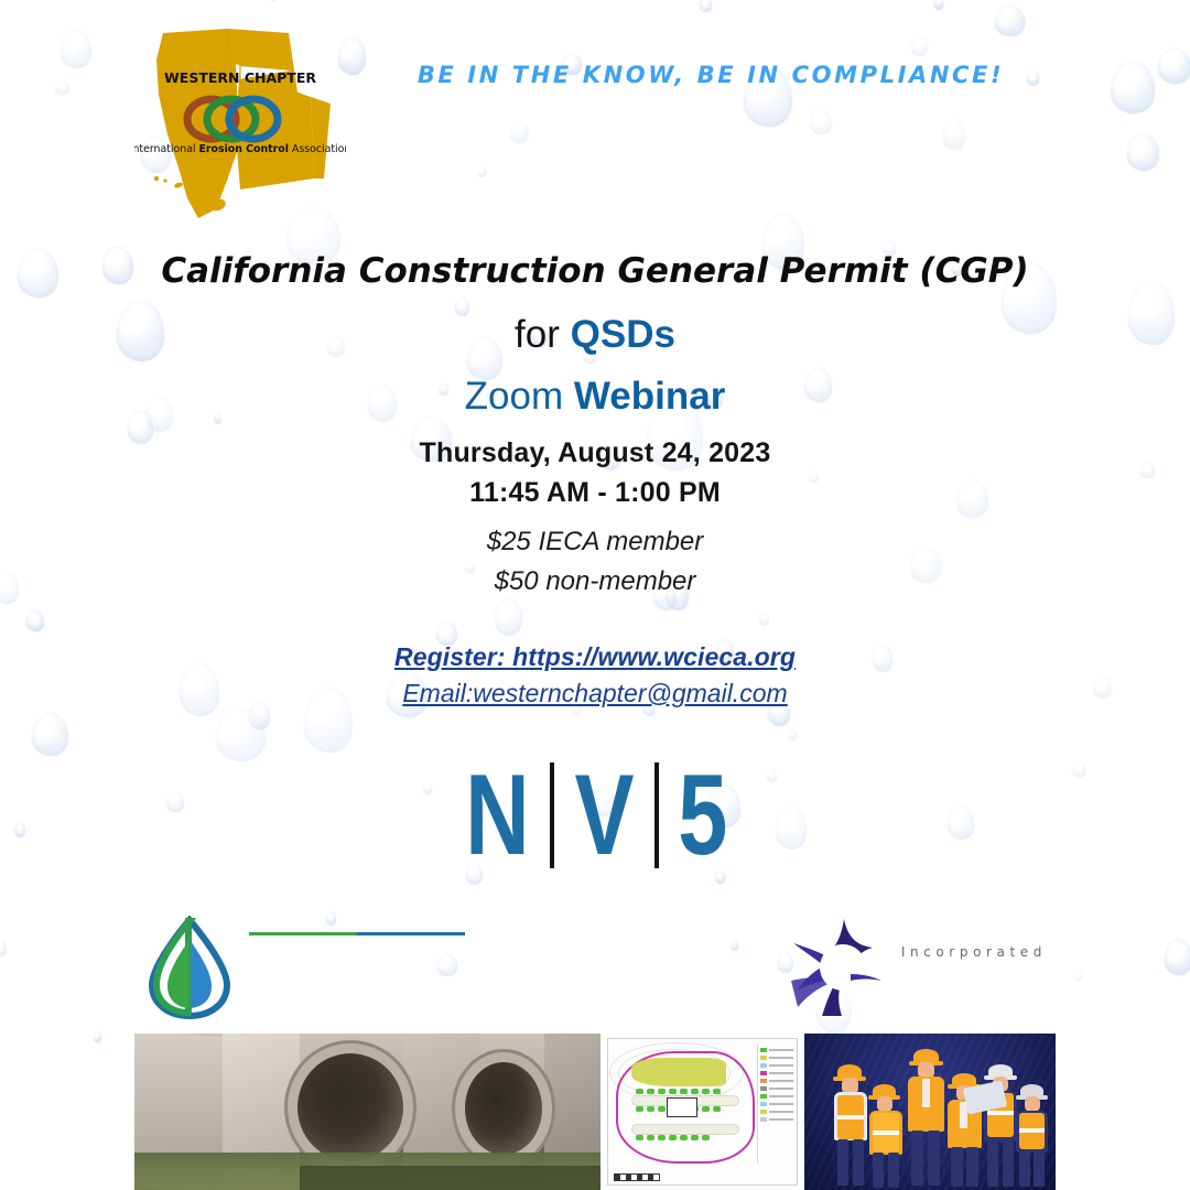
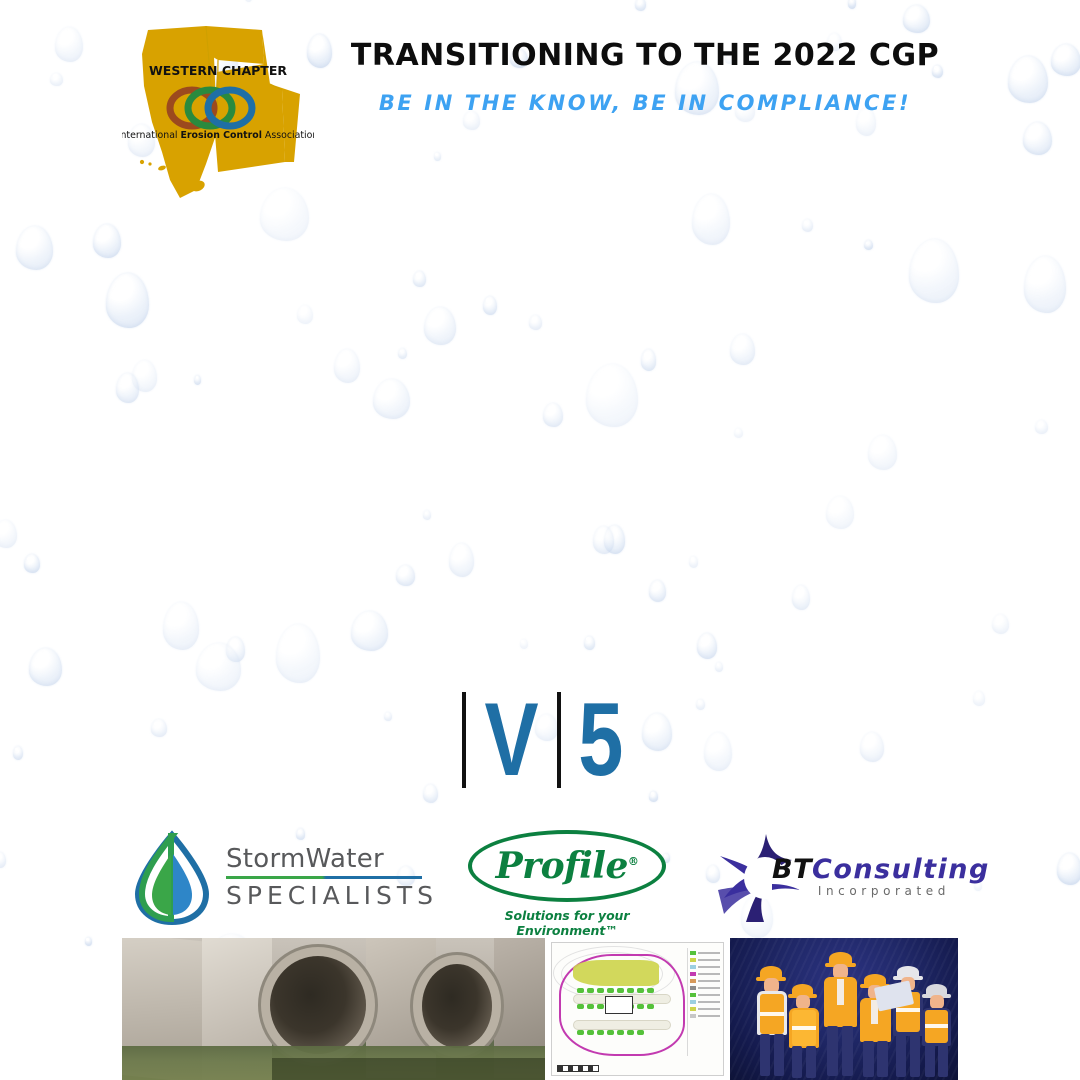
  WESTERN CHAPTER
  nternational Erosion Control Associatio
+ TRANSITIONING TO THE 2022 CGP
  BE IN THE KNOW, BE IN COMPLIANCE!
- California Construction General Permit (CGP)
- for QSDs
- Zoom Webinar
- Thursday, August 24, 2023
- 11:45 AM - 1:00 PM
- $25 IECA member
- $50 non-member
- Register: https://www.wcieca.org
- Email:westernchapter@gmail.com
- N
  V
  5
+ StormWater
+ SPECIALISTS
+ Profile®
+ Solutions for your Environment™
+ BTConsulting
  Incorporated
